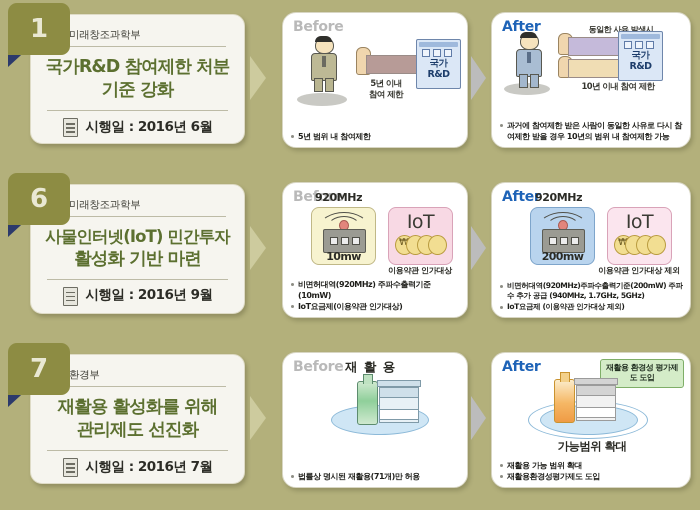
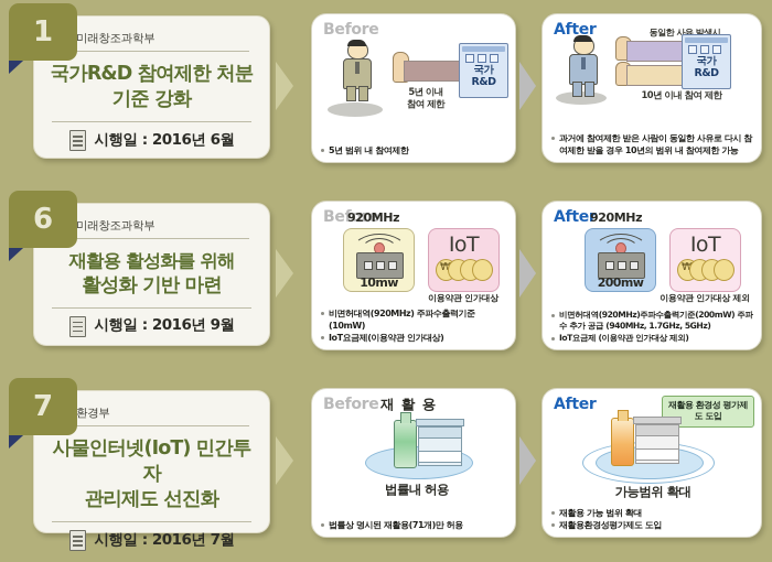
  1
  미래창조과학부
  국가R&D 참여제한 처분
  기준 강화
  시행일 : 2016년 6월
  Before
  국가
  R&D
  5년 이내
  참여 제한
  5년 범위 내 참여제한
  After
  동일한 사유 발생시
  국가
  R&D
  10년 이내 참여 제한
  과거에 참여제한 받은 사람이 동일한 사유로 다시 참여제한 받을 경우 10년의 범위 내 참여제한 가능
  6
  미래창조과학부
- 사물인터넷(IoT) 민간투자
+ 재활용 활성화를 위해
  활성화 기반 마련
  시행일 : 2016년 9월
  Before
  920MHz
  10mw
  IoT
  이용약관 인가대상
  비면허대역(920MHz) 주파수출력기준(10mW)
  IoT요금제(이용약관 인가대상)
  After
  920MHz
  200mw
  IoT
  이용약관 인가대상 제외
  비면허대역(920MHz)주파수출력기준(200mW) 주파수 추가 공급 (940MHz, 1.7GHz, 5GHz)
  IoT요금제 (이용약관 인가대상 제외)
  7
  환경부
- 재활용 활성화를 위해
+ 사물인터넷(IoT) 민간투자
  관리제도 선진화
  시행일 : 2016년 7월
  Before
  재 활 용
+ 법률내 허용
  법률상 명시된 재활용(71개)만 허용
  After
  재활용 환경성 평가제도 도입
  가능범위 확대
  재활용 가능 범위 확대
  재활용환경성평가제도 도입
